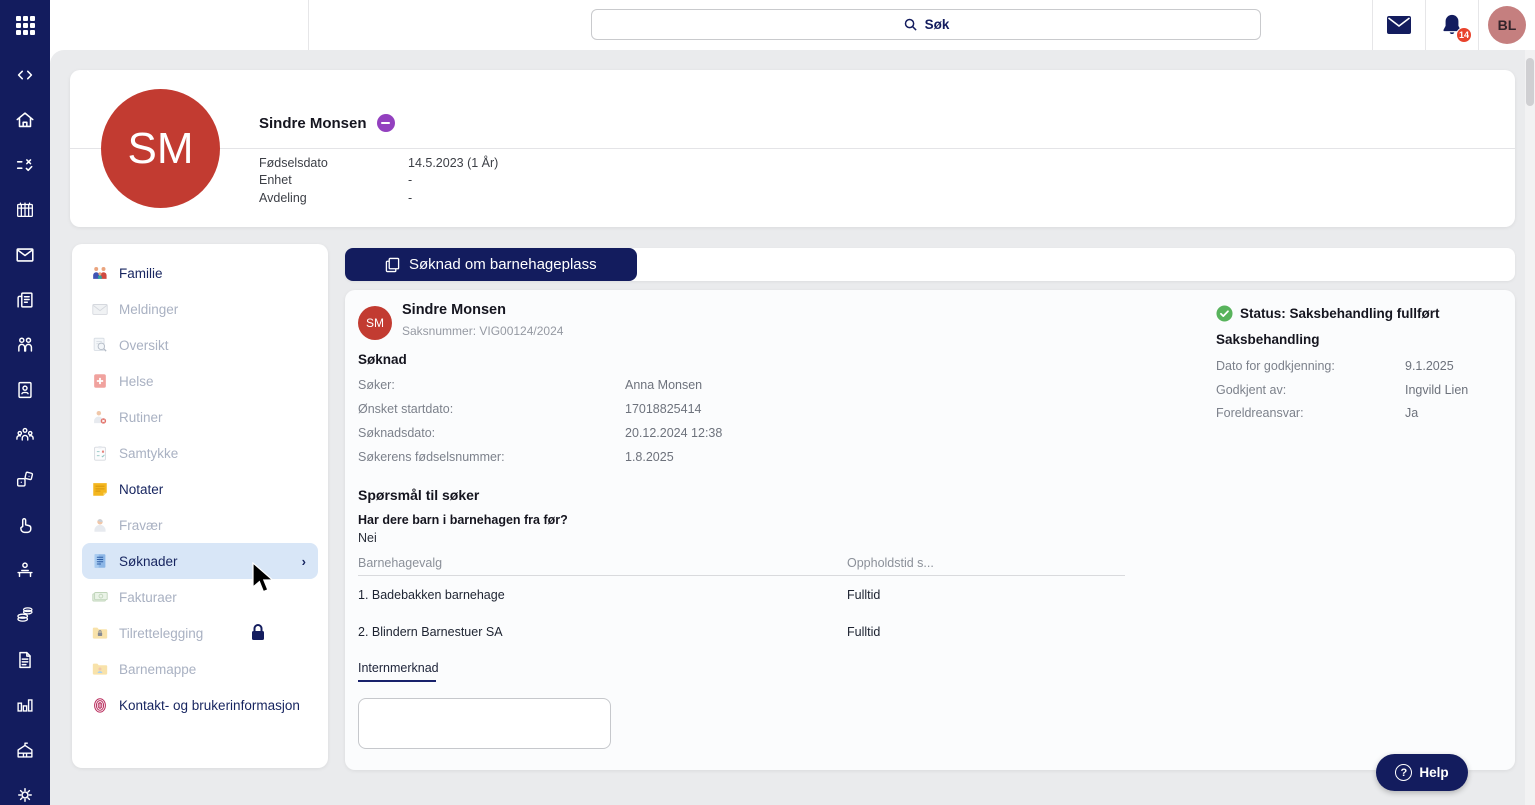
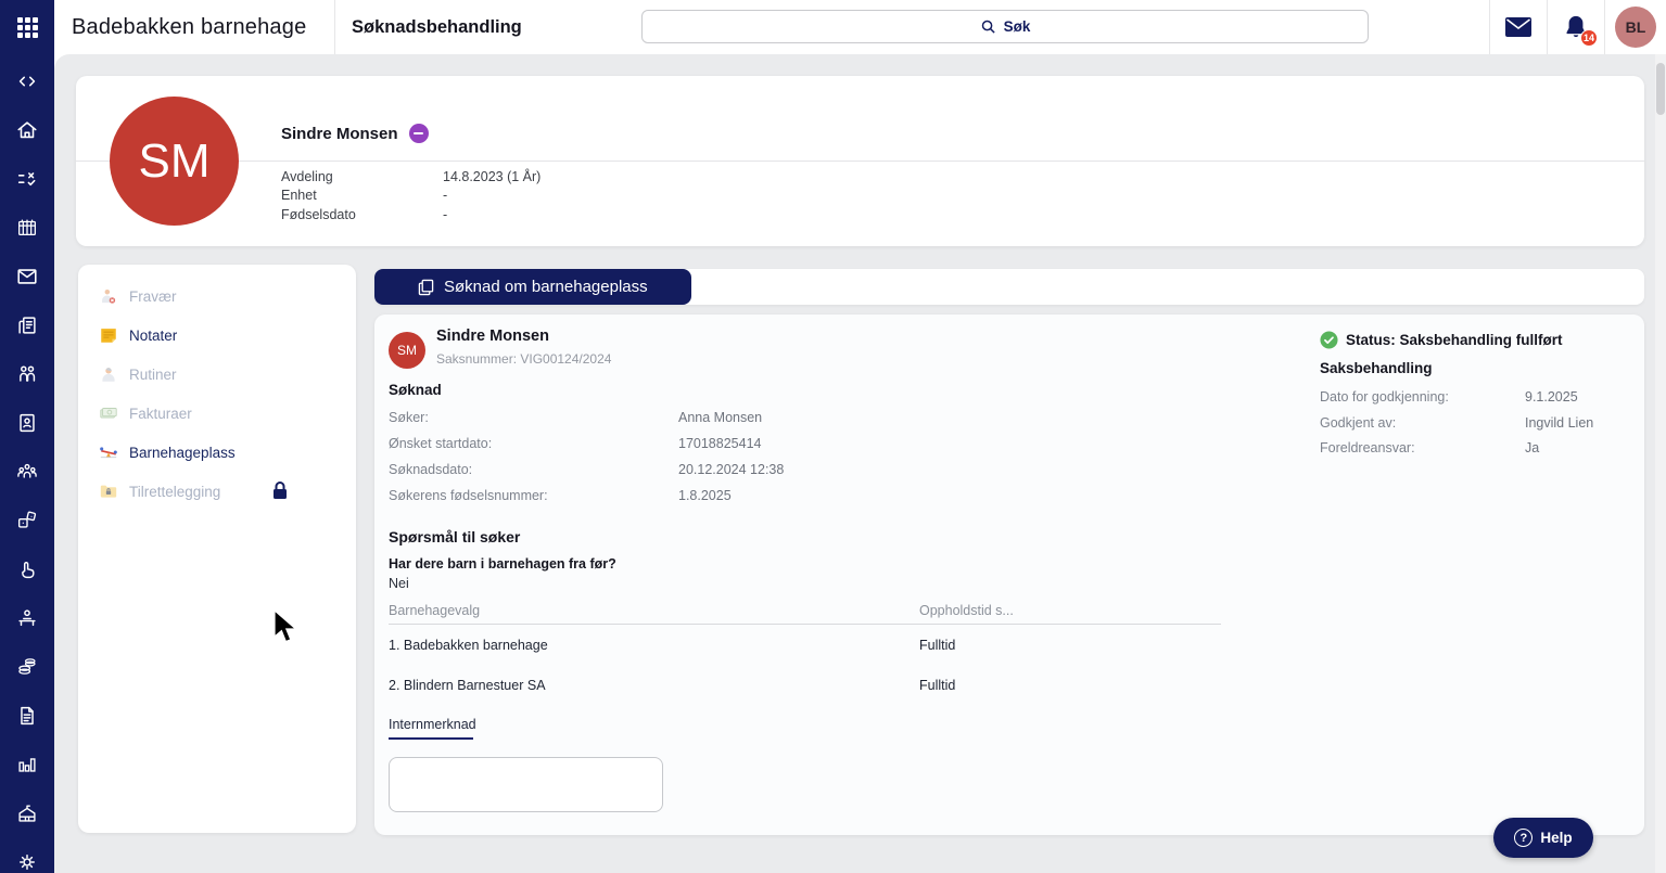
+ Badebakken barnehage
+ Søknadsbehandling
  Søk
  14
  BL
  SM
  Sindre Monsen
- Fødselsdato
+ Avdeling
- 14.5.2023 (1 År)
+ 14.8.2023 (1 År)
  Enhet
  -
- Avdeling
+ Fødselsdato
  -
- Familie
- Meldinger
- Oversikt
- Helse
- Rutiner
+ Fravær
- Samtykke
  Notater
- Fravær
+ Rutiner
- Søknader
- ›
  Fakturaer
+ Barnehageplass
  Tilrettelegging
- Barnemappe
- Kontakt- og brukerinformasjon
  Søknad om barnehageplass
  SM
  Sindre Monsen
  Saksnummer: VIG00124/2024
  Søknad
  Søker:
  Anna Monsen
  Ønsket startdato:
  17018825414
  Søknadsdato:
  20.12.2024 12:38
  Søkerens fødselsnummer:
  1.8.2025
  Spørsmål til søker
  Har dere barn i barnehagen fra før?
  Nei
  Barnehagevalg
  Oppholdstid s...
  1. Badebakken barnehage
  Fulltid
  2. Blindern Barnestuer SA
  Fulltid
  Internmerknad
  Status: Saksbehandling fullført
  Saksbehandling
  Dato for godkjenning:
  9.1.2025
  Godkjent av:
  Ingvild Lien
  Foreldreansvar:
  Ja
  ?
  Help
